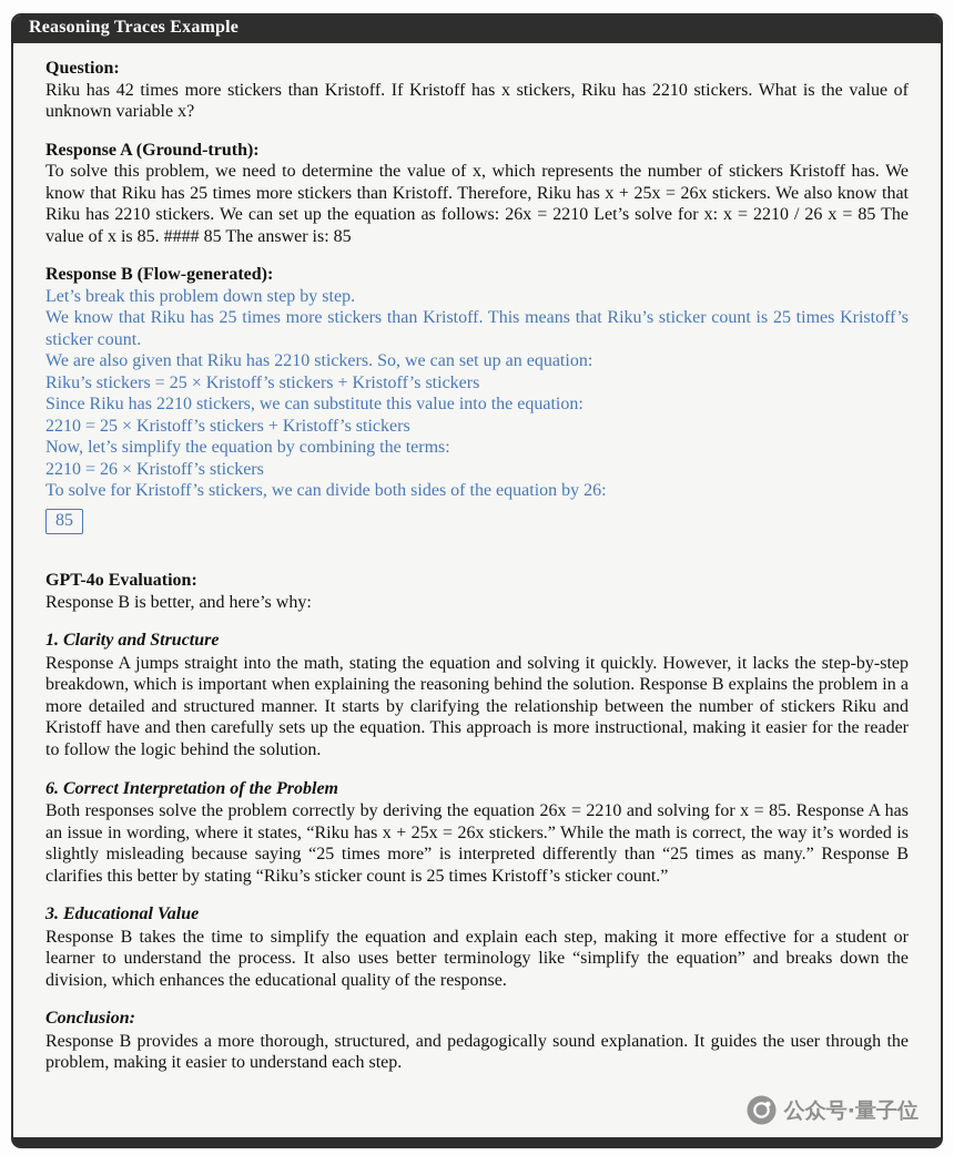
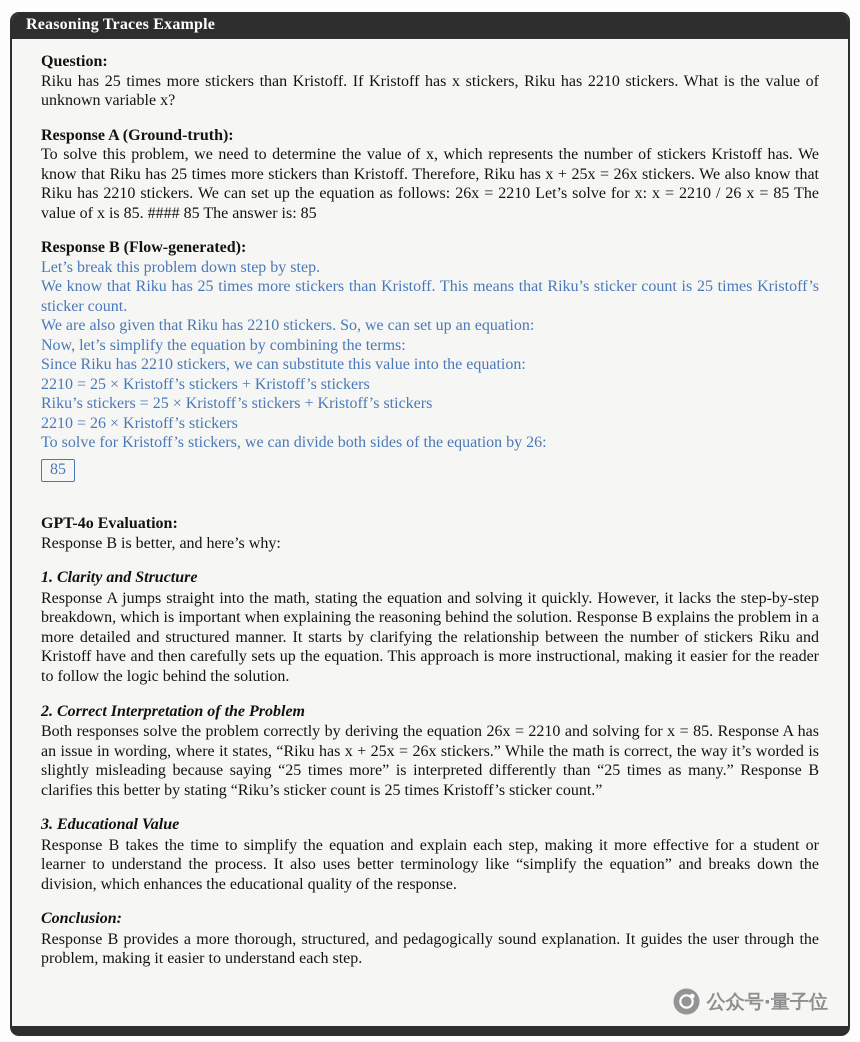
  Reasoning Traces Example
  Question:
- Riku has 42 times more stickers than Kristoff. If Kristoff has x stickers, Riku has 2210 stickers. What is the value of unknown variable x?
+ Riku has 25 times more stickers than Kristoff. If Kristoff has x stickers, Riku has 2210 stickers. What is the value of unknown variable x?
  Response A (Ground-truth):
  To solve this problem, we need to determine the value of x, which represents the number of stickers Kristoff has. We know that Riku has 25 times more stickers than Kristoff. Therefore, Riku has x + 25x = 26x stickers. We also know that Riku has 2210 stickers. We can set up the equation as follows: 26x = 2210 Let’s solve for x: x = 2210 / 26 x = 85 The value of x is 85. #### 85 The answer is: 85
  Response B (Flow-generated):
  Let’s break this problem down step by step.
  We know that Riku has 25 times more stickers than Kristoff. This means that Riku’s sticker count is 25 times Kristoff’s sticker count.
  We are also given that Riku has 2210 stickers. So, we can set up an equation:
- Riku’s stickers = 25 × Kristoff’s stickers + Kristoff’s stickers
+ Now, let’s simplify the equation by combining the terms:
  Since Riku has 2210 stickers, we can substitute this value into the equation:
  2210 = 25 × Kristoff’s stickers + Kristoff’s stickers
- Now, let’s simplify the equation by combining the terms:
+ Riku’s stickers = 25 × Kristoff’s stickers + Kristoff’s stickers
  2210 = 26 × Kristoff’s stickers
  To solve for Kristoff’s stickers, we can divide both sides of the equation by 26:
  85
  GPT-4o Evaluation:
  Response B is better, and here’s why:
  1. Clarity and Structure
  Response A jumps straight into the math, stating the equation and solving it quickly. However, it lacks the step-by-step breakdown, which is important when explaining the reasoning behind the solution. Response B explains the problem in a more detailed and structured manner. It starts by clarifying the relationship between the number of stickers Riku and Kristoff have and then carefully sets up the equation. This approach is more instructional, making it easier for the reader to follow the logic behind the solution.
- 6. Correct Interpretation of the Problem
+ 2. Correct Interpretation of the Problem
  Both responses solve the problem correctly by deriving the equation 26x = 2210 and solving for x = 85. Response A has an issue in wording, where it states, “Riku has x + 25x = 26x stickers.” While the math is correct, the way it’s worded is slightly misleading because saying “25 times more” is interpreted differently than “25 times as many.” Response B clarifies this better by stating “Riku’s sticker count is 25 times Kristoff’s sticker count.”
  3. Educational Value
  Response B takes the time to simplify the equation and explain each step, making it more effective for a student or learner to understand the process. It also uses better terminology like “simplify the equation” and breaks down the division, which enhances the educational quality of the response.
  Conclusion:
  Response B provides a more thorough, structured, and pedagogically sound explanation. It guides the user through the problem, making it easier to understand each step.
  公众号·量子位
